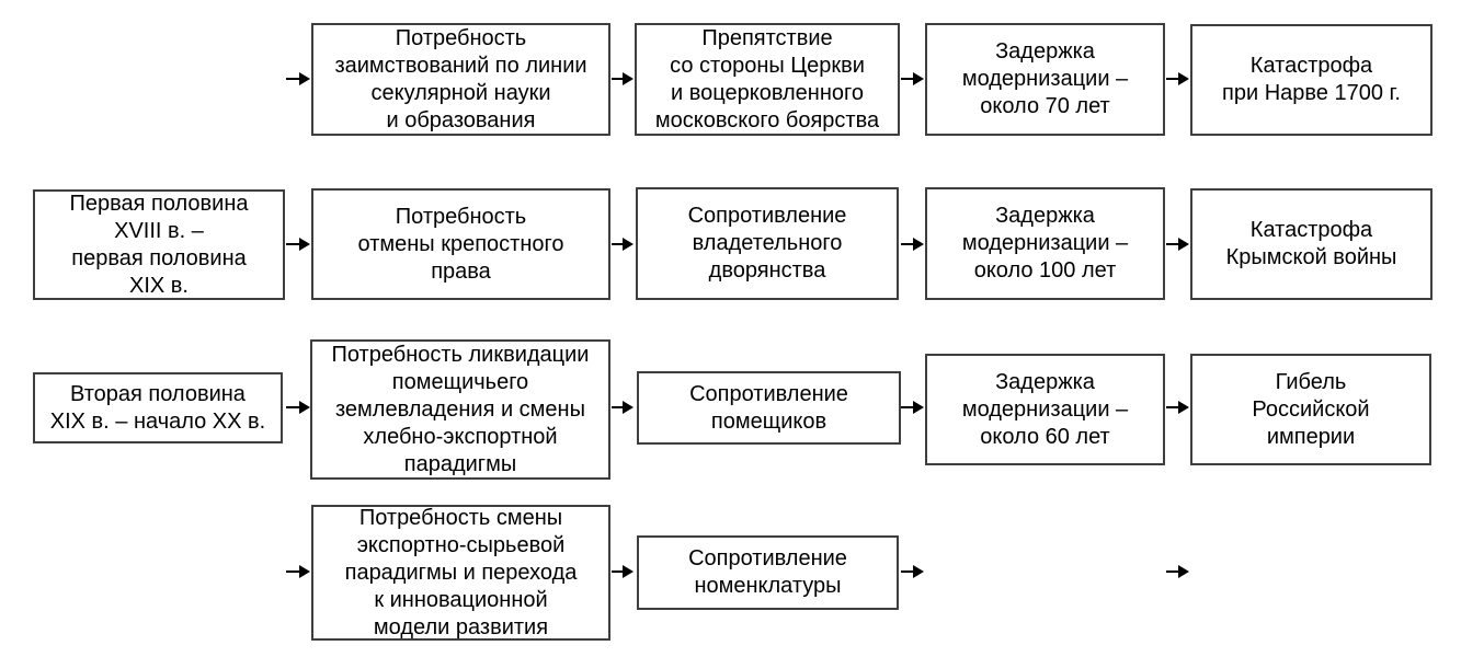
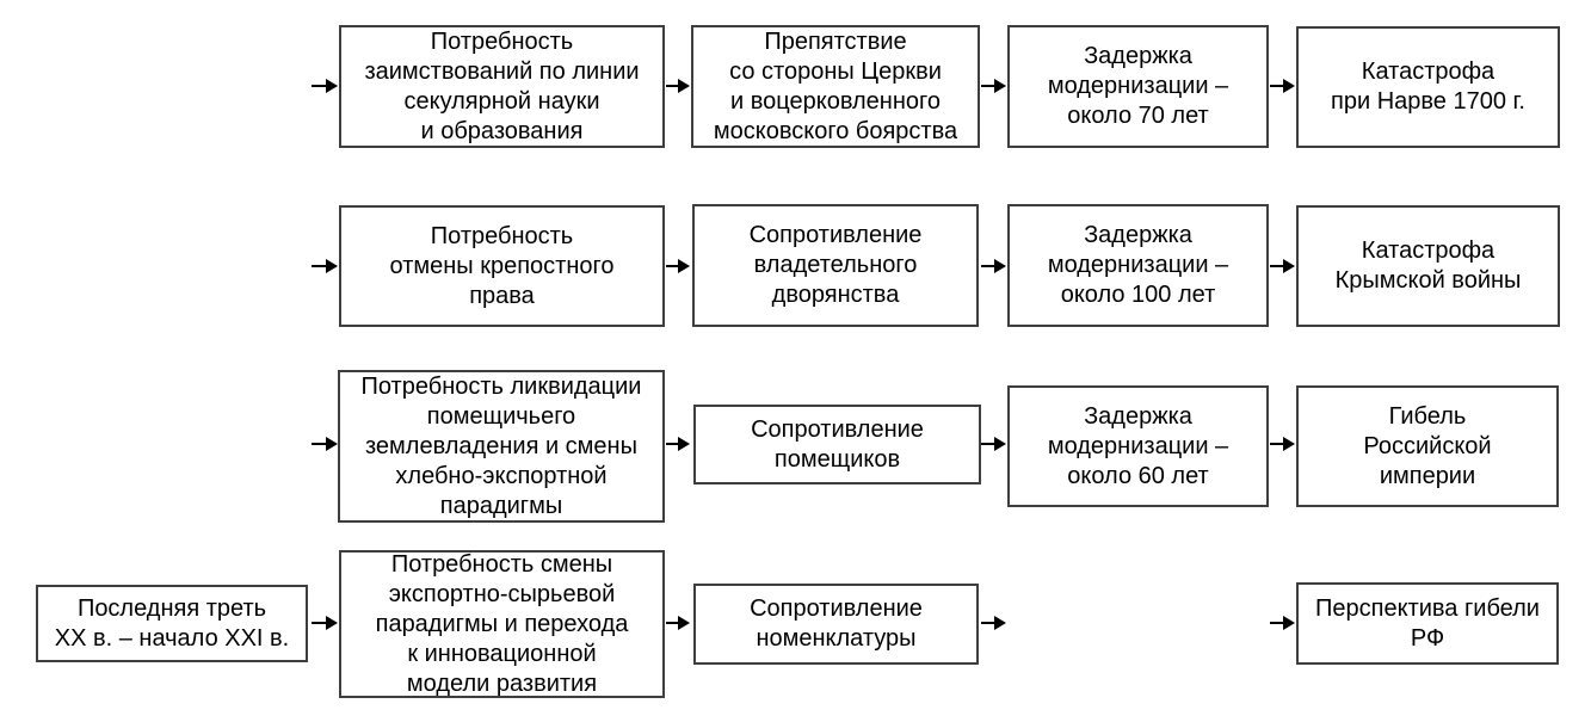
  Потребность
  заимствований по линии
  секулярной науки
  и образования
  Препятствие
  со стороны Церкви
  и воцерковленного
  московского боярства
  Задержка
  модернизации –
  около 70 лет
  Катастрофа
  при Нарве 1700 г.
- Первая половина
- XVIII в. –
- первая половина
- XIX в.
  Потребность
  отмены крепостного
  права
  Сопротивление
  владетельного
  дворянства
  Задержка
  модернизации –
  около 100 лет
  Катастрофа
  Крымской войны
- Вторая половина
- XIX в. – начало XX в.
  Потребность ликвидации
  помещичьего
  землевладения и смены
  хлебно-экспортной
  парадигмы
  Сопротивление
  помещиков
  Задержка
  модернизации –
  около 60 лет
  Гибель
  Российской
  империи
+ Последняя треть
+ XX в. – начало XXI в.
  Потребность смены
  экспортно-сырьевой
  парадигмы и перехода
  к инновационной
  модели развития
  Сопротивление
  номенклатуры
+ Перспектива гибели
+ РФ
